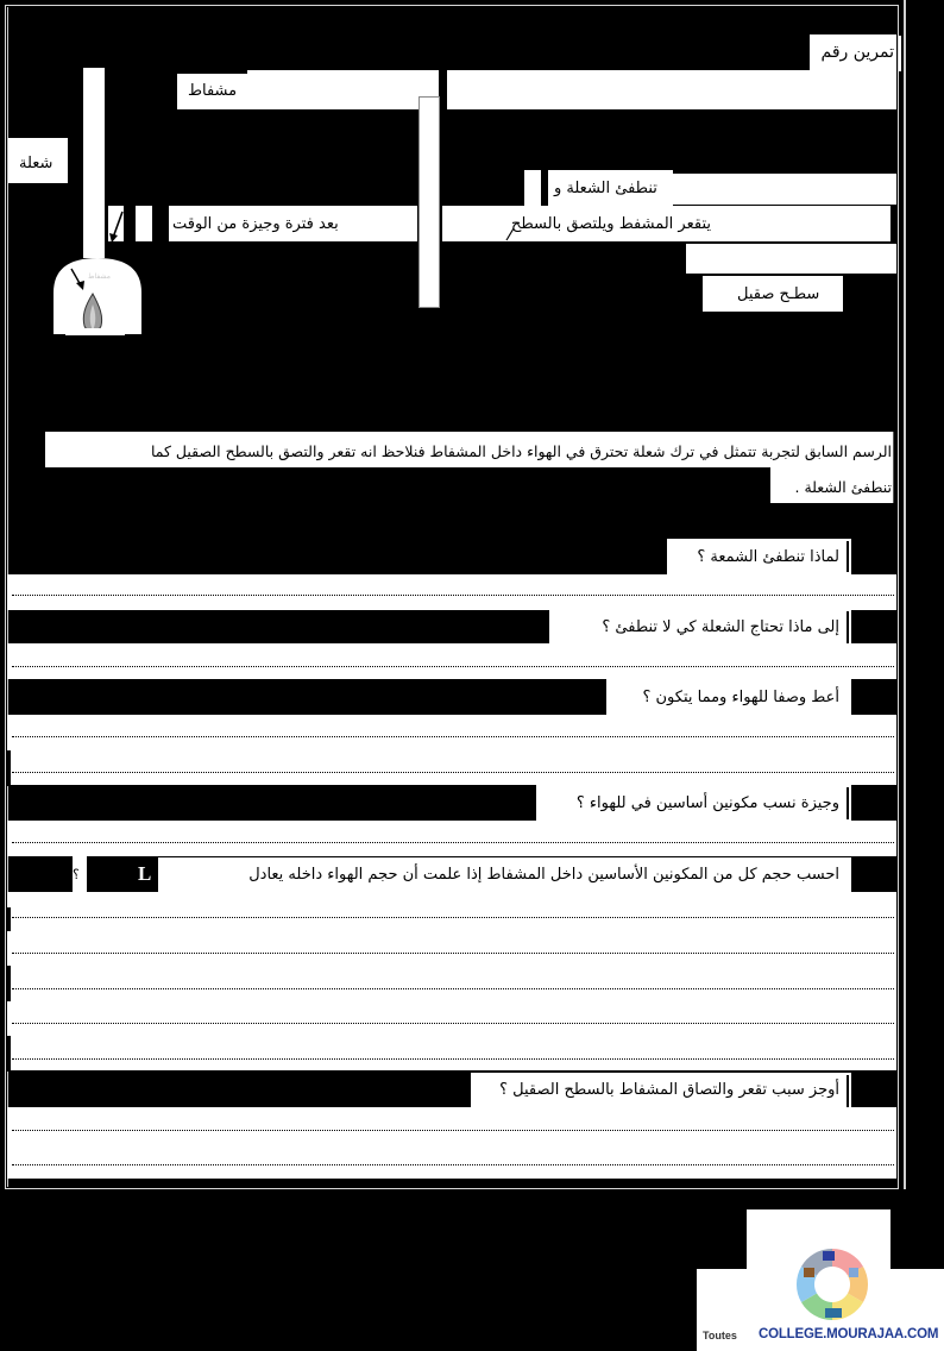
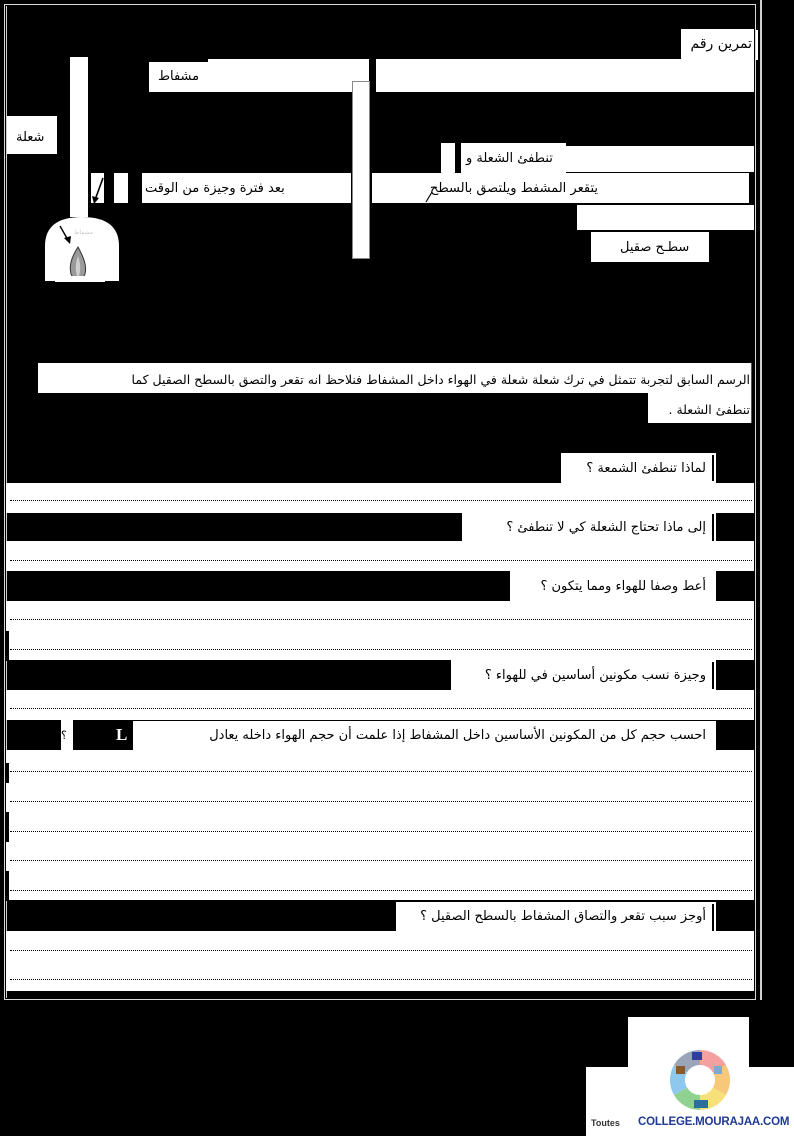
  تمرين رقم
  مشفاط
  شعلة
  بعد فترة وجيزة من الوقت
  تنطفئ الشعلة و
  يتقعر المشفط ويلتصق بالسطح
  سطـح صقيل
- الرسم السابق لتجربة تتمثل في ترك شعلة تحترق في الهواء داخل المشفاط فنلاحظ انه تقعر والتصق بالسطح الصقيل كما
+ الرسم السابق لتجربة تتمثل في ترك شعلة شعلة في الهواء داخل المشفاط فنلاحظ انه تقعر والتصق بالسطح الصقيل كما
  تنطفئ الشعلة .
  لماذا تنطفئ الشمعة ؟
  إلى ماذا تحتاج الشعلة كي لا تنطفئ ؟
  أعط وصفا للهواء ومما يتكون ؟
  وجيزة نسب مكونين أساسين في للهواء ؟
  احسب حجم كل من المكونين الأساسين داخل المشفاط إذا علمت أن حجم الهواء داخله يعادل
  L
  ؟
  أوجز سبب تقعر والتصاق المشفاط بالسطح الصقيل ؟
  COLLEGE.MOURAJAA.COM
  Toutes
